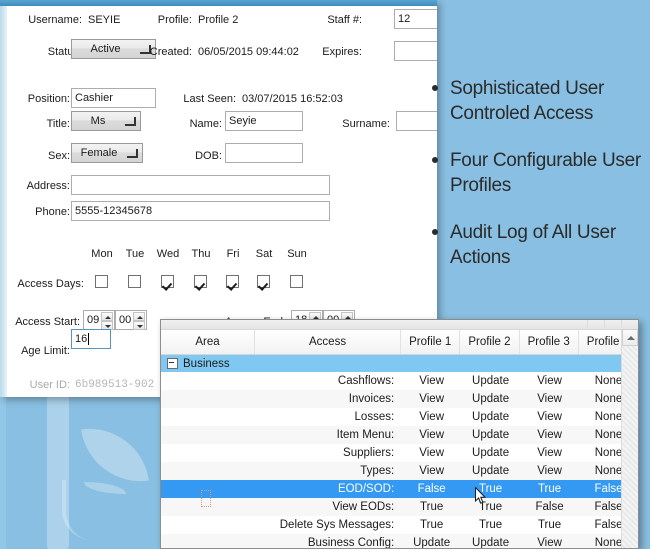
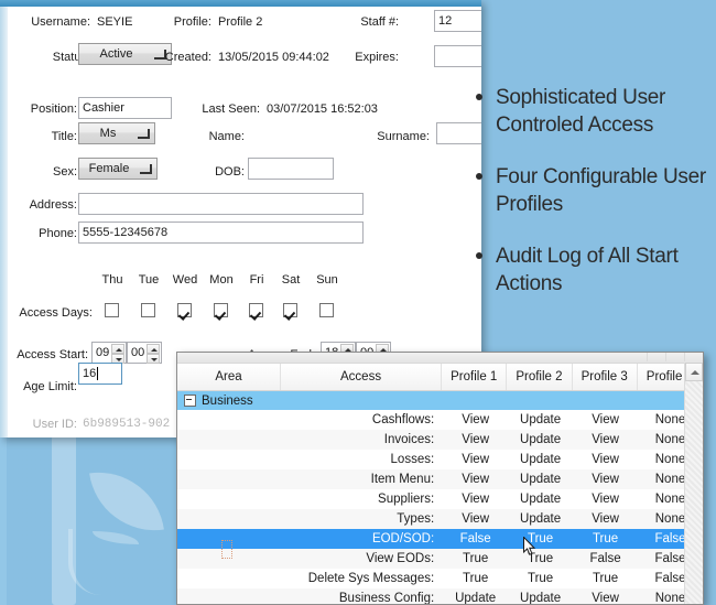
  Username:
  SEYIE
  Profile:
  Profile 2
  Staff #:
  12
  Active
  Created:
- 06/05/2015 09:44:02
+ 13/05/2015 09:44:02
  Expires:
  Position:
  Cashier
  Last Seen:
  03/07/2015 16:52:03
  Title:
  Ms
  Name:
- Seyie
  Surname:
  Sex:
  Female
  DOB:
  Address:
  Phone:
  5555-12345678
- Mon
+ Thu
  Tue
  Wed
- Thu
+ Mon
  Fri
  Sat
  Sun
  Access Days:
  Access Start:
  09
  00
  Age Limit:
  16
  User ID:
  6b989513-902
  Sophisticated User Controled Access
  Four Configurable User Profiles
- Audit Log of All User Actions
+ Audit Log of All Start Actions
  Area
  Access
  Profile 1
  Profile 2
  Profile 3
  Profile
  Business
  Cashflows:
  View
  Update
  View
  None
  Invoices:
  View
  Update
  View
  None
  Losses:
  View
  Update
  View
  None
  Item Menu:
  View
  Update
  View
  None
  Suppliers:
  View
  Update
  View
  None
  Types:
  View
  Update
  View
  None
  EOD/SOD:
  False
  True
  True
  False
  View EODs:
  True
  True
  False
  False
  Delete Sys Messages:
  True
  True
  True
  False
  Business Config:
  Update
  Update
  View
  None
